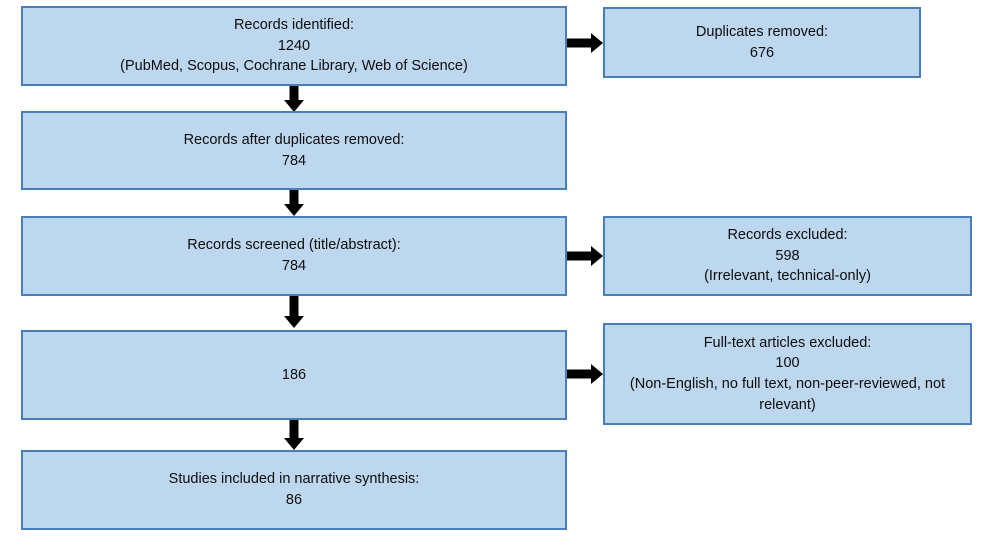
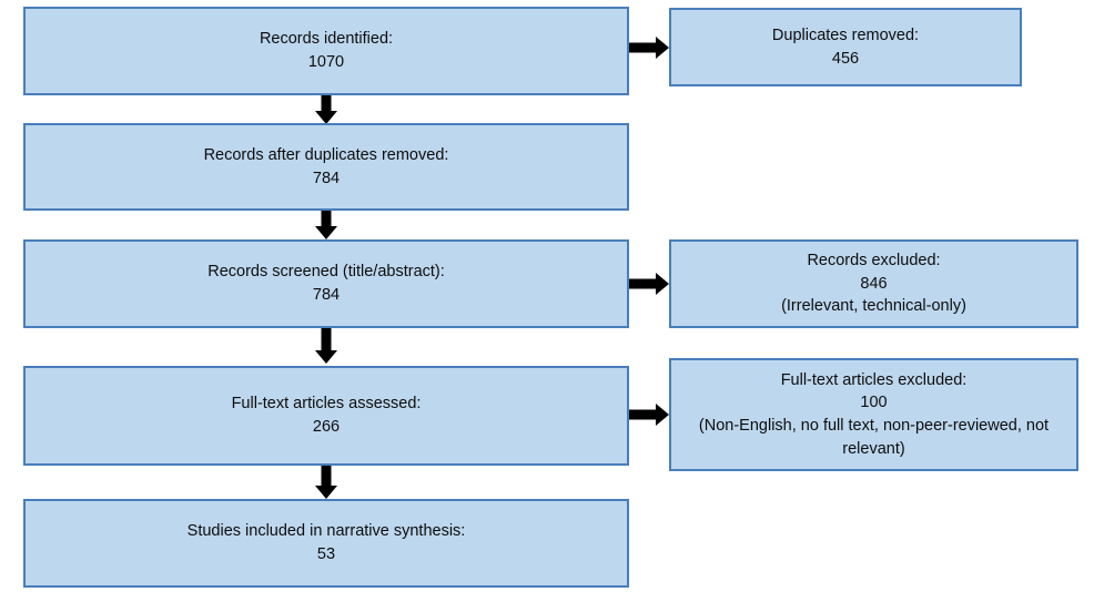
  Records identified:
- 1240
+ 1070
- (PubMed, Scopus, Cochrane Library, Web of Science)
  Duplicates removed:
- 676
+ 456
  Records after duplicates removed:
  784
  Records screened (title/abstract):
  784
  Records excluded:
- 598
+ 846
  (Irrelevant, technical-only)
+ Full-text articles assessed:
- 186
+ 266
  Full-text articles excluded:
  100
  (Non-English, no full text, non-peer-reviewed, not relevant)
  Studies included in narrative synthesis:
- 86
+ 53
